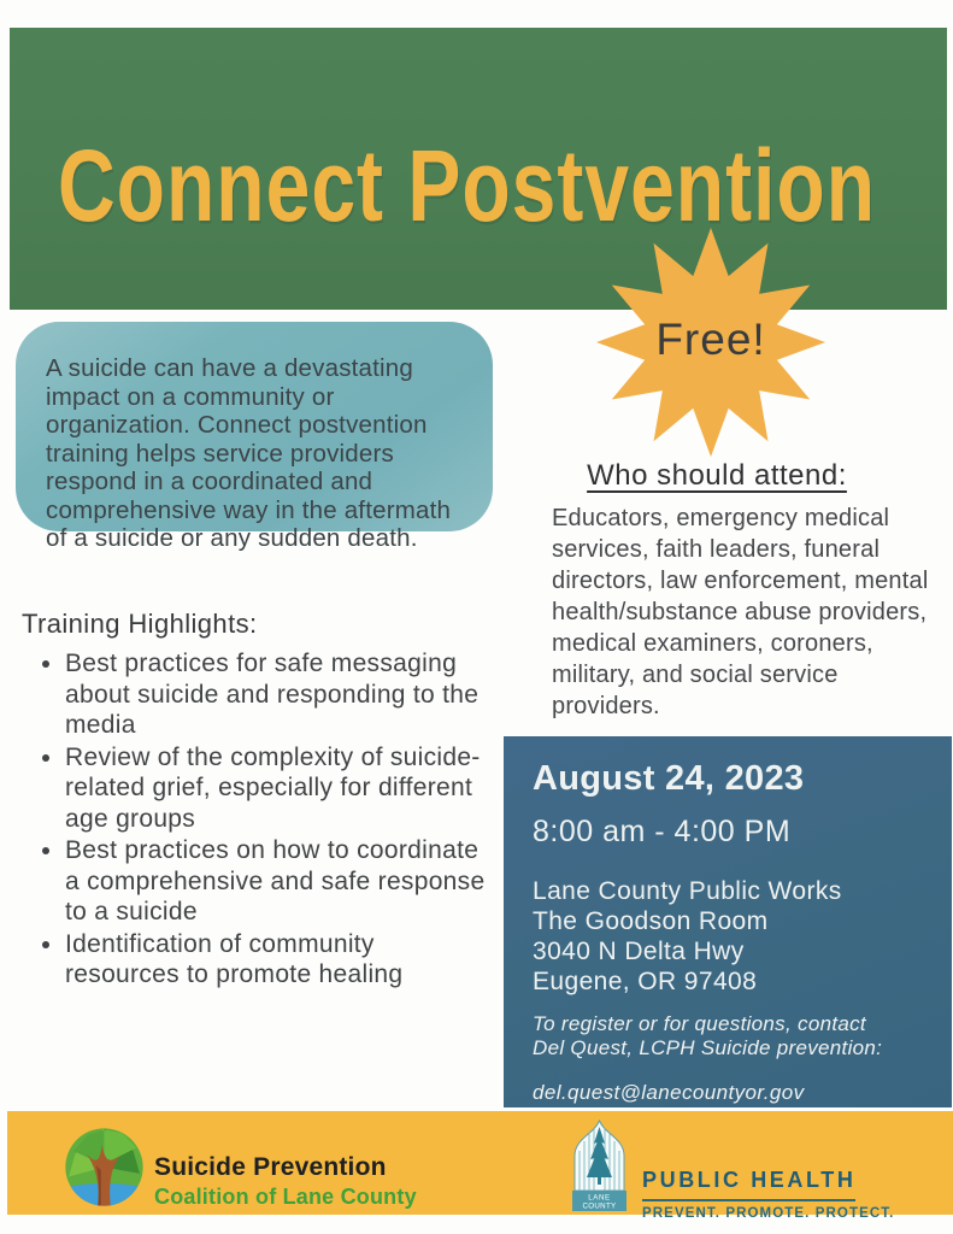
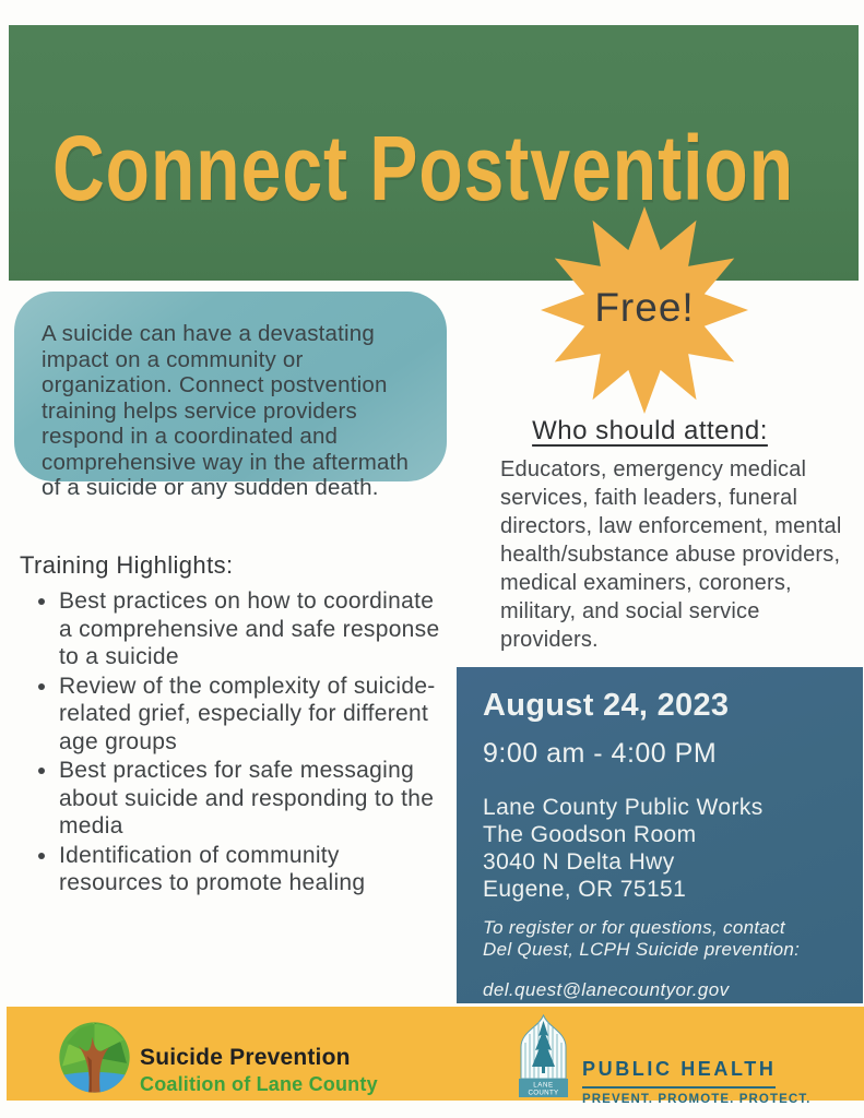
  Connect Postvention
  Free!
  A suicide can have a devastating impact on a community or organization. Connect postvention training helps service providers respond in a coordinated and comprehensive way in the aftermath of a suicide or any sudden death.
  Who should attend:
  Educators, emergency medical services, faith leaders, funeral directors, law enforcement, mental health/substance abuse providers, medical examiners, coroners, military, and social service providers.
  Training Highlights:
- Best practices for safe messaging about suicide and responding to the media
+ Best practices on how to coordinate a comprehensive and safe response to a suicide
  Review of the complexity of suicide-related grief, especially for different age groups
- Best practices on how to coordinate a comprehensive and safe response to a suicide
+ Best practices for safe messaging about suicide and responding to the media
  Identification of community resources to promote healing
  August 24, 2023
- 8:00 am - 4:00 PM
+ 9:00 am - 4:00 PM
  Lane County Public Works
  The Goodson Room
  3040 N Delta Hwy
- Eugene, OR 97408
+ Eugene, OR 75151
  To register or for questions, contact
  Del Quest, LCPH Suicide prevention:
  del.quest@lanecountyor.gov
  Suicide Prevention
  Coalition of Lane County
  PUBLIC HEALTH
  PREVENT. PROMOTE. PROTECT.
